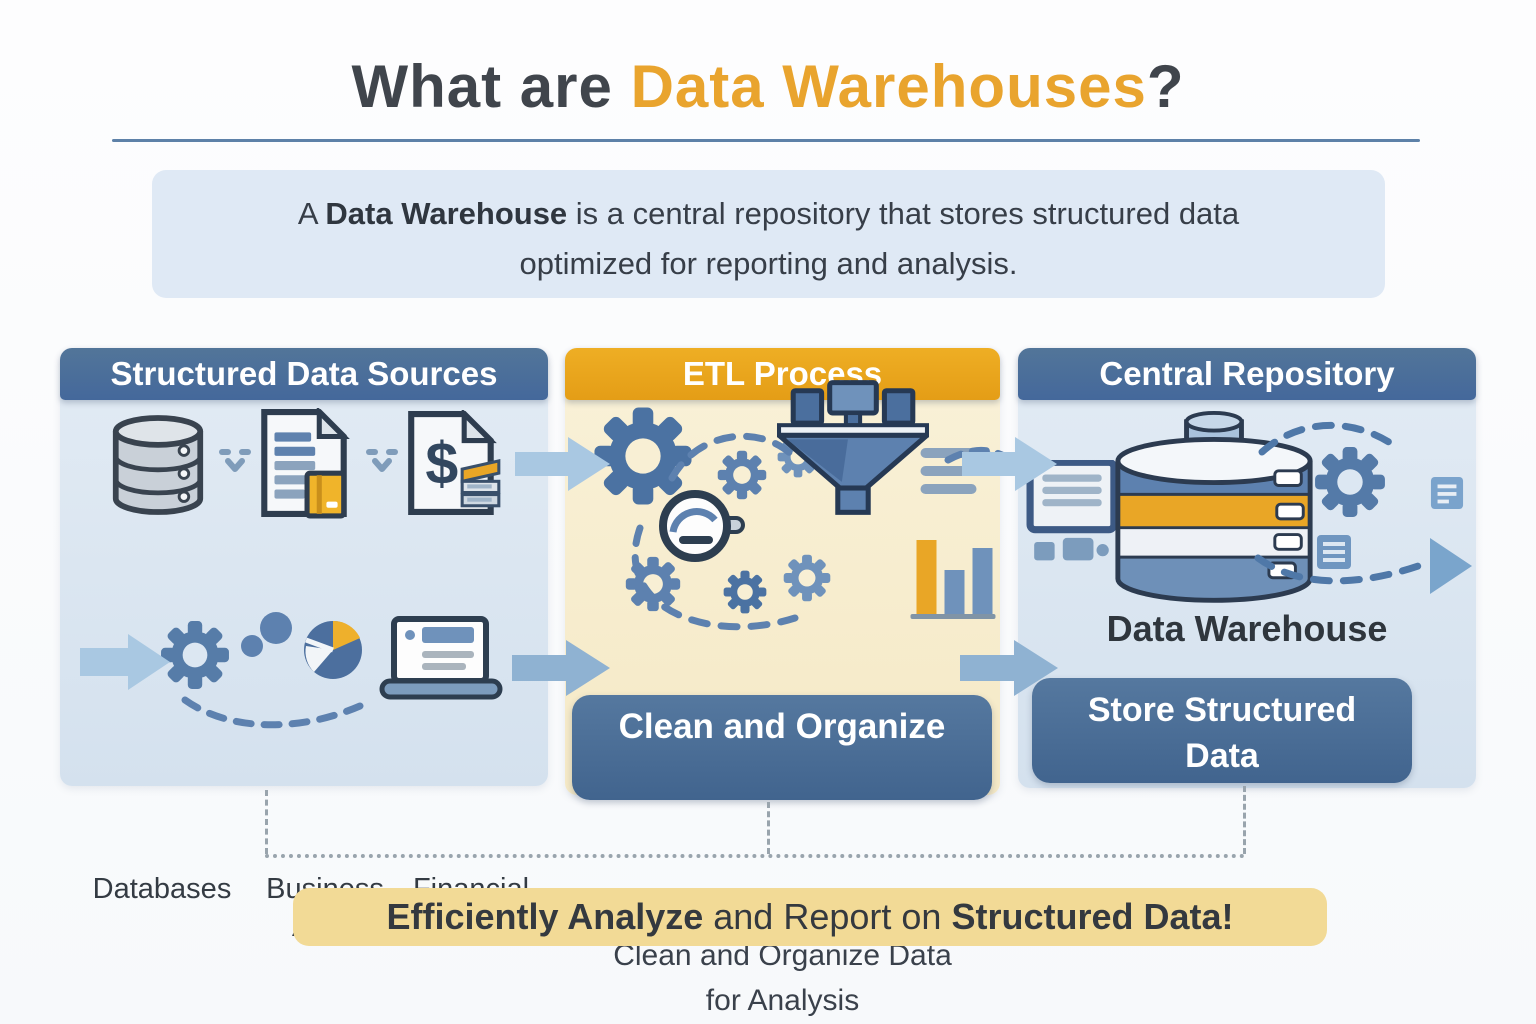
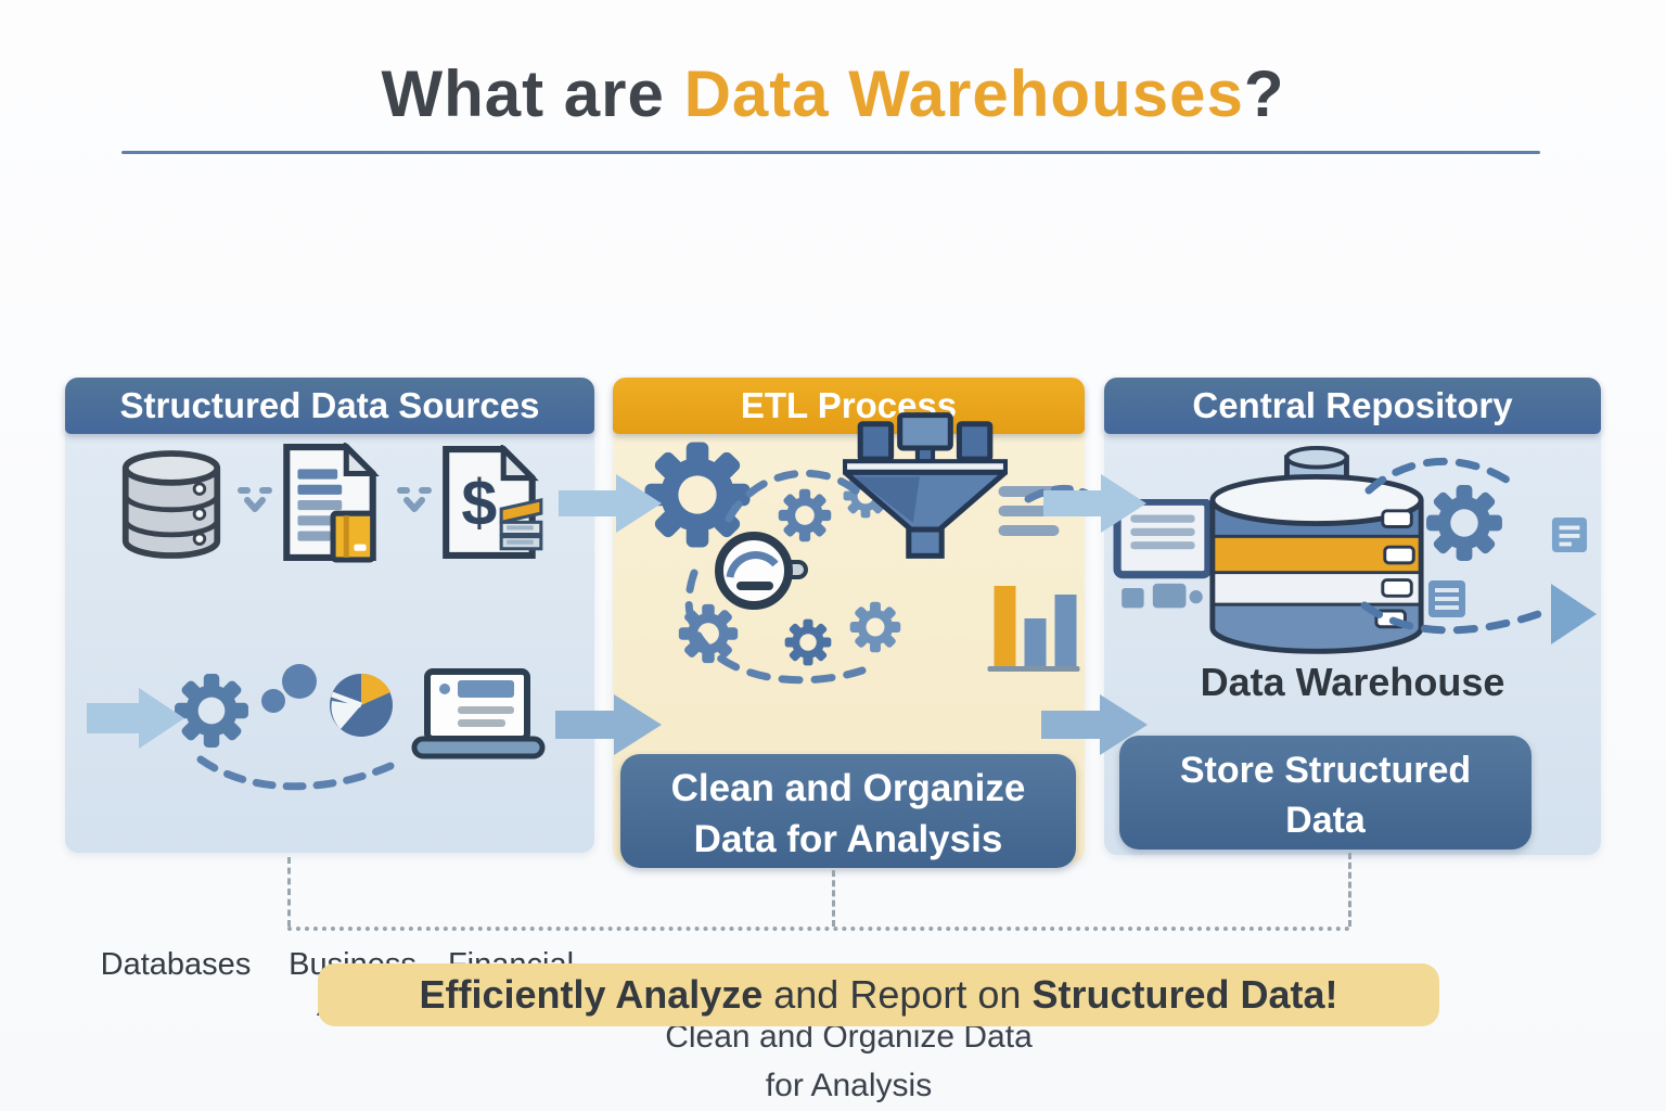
  What are Data Warehouses?
- A Data Warehouse is a central repository that stores structured data
- optimized for reporting and analysis.
  Structured Data Sources
  $
  Databases
  ETL Process
  Clean and Organize Data
  for Analysis
  Clean and Organize
+ Data for Analysis
  Central Repository
  Data Warehouse
  Store Structured
  Data
  Efficiently Analyze and Report on Structured Data!
